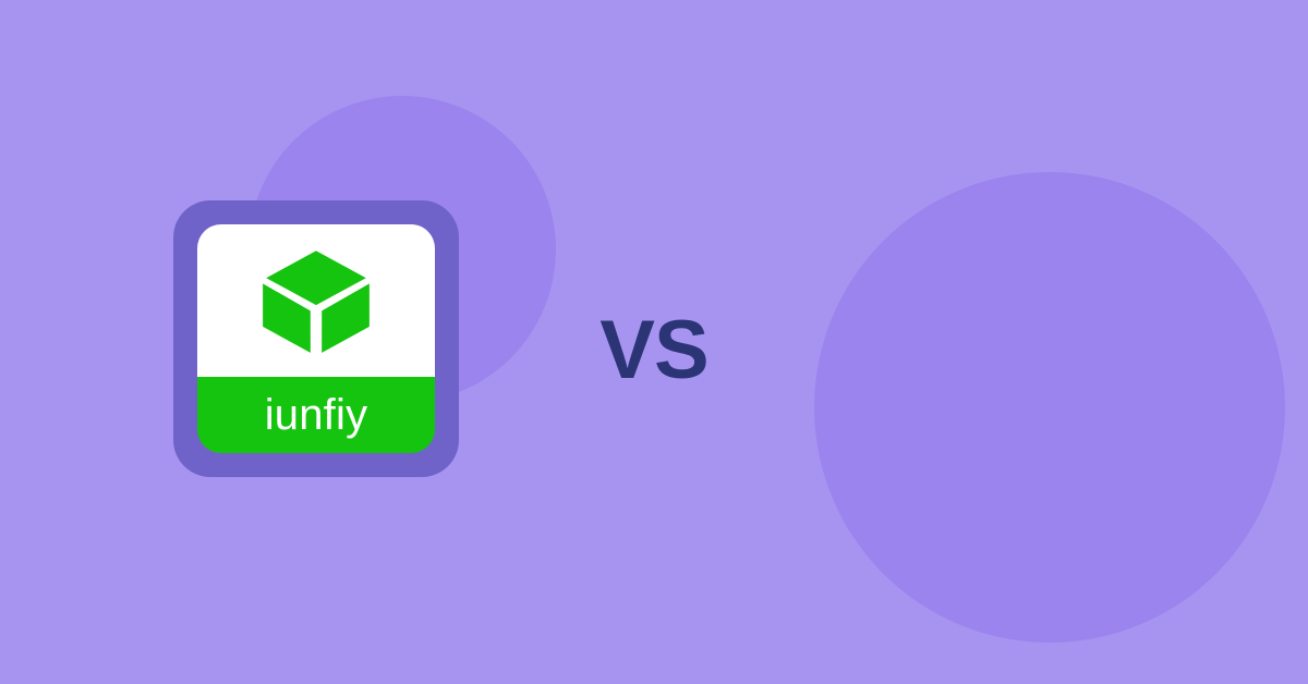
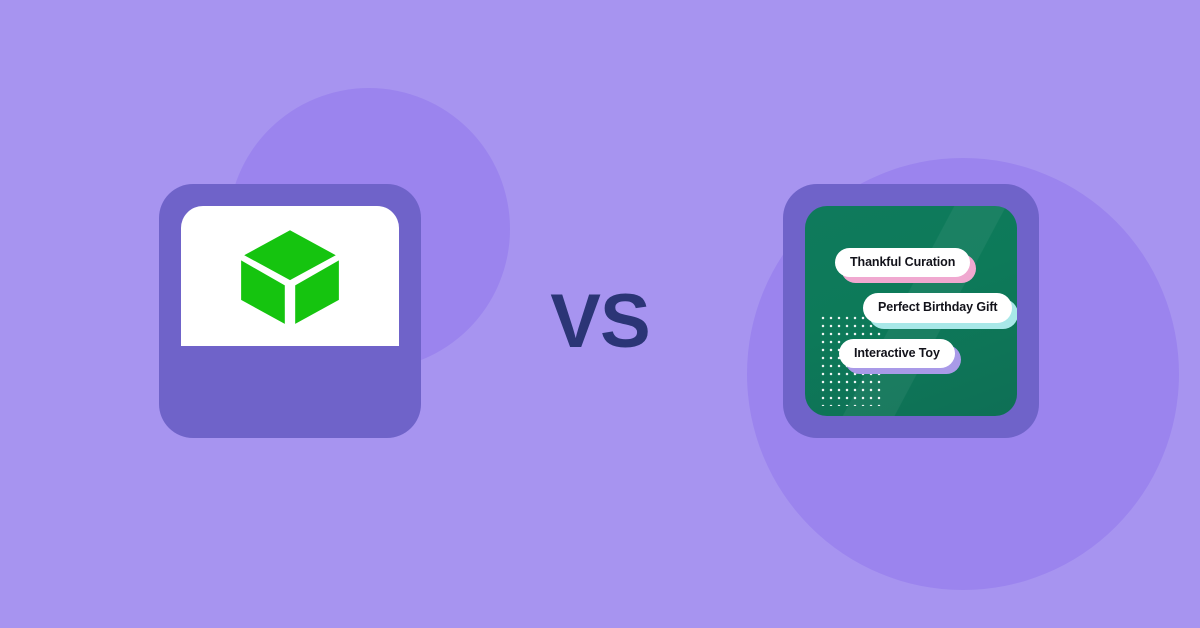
- iunfiy
  VS
+ Thankful Curation
+ Perfect Birthday Gift
+ Interactive Toy
